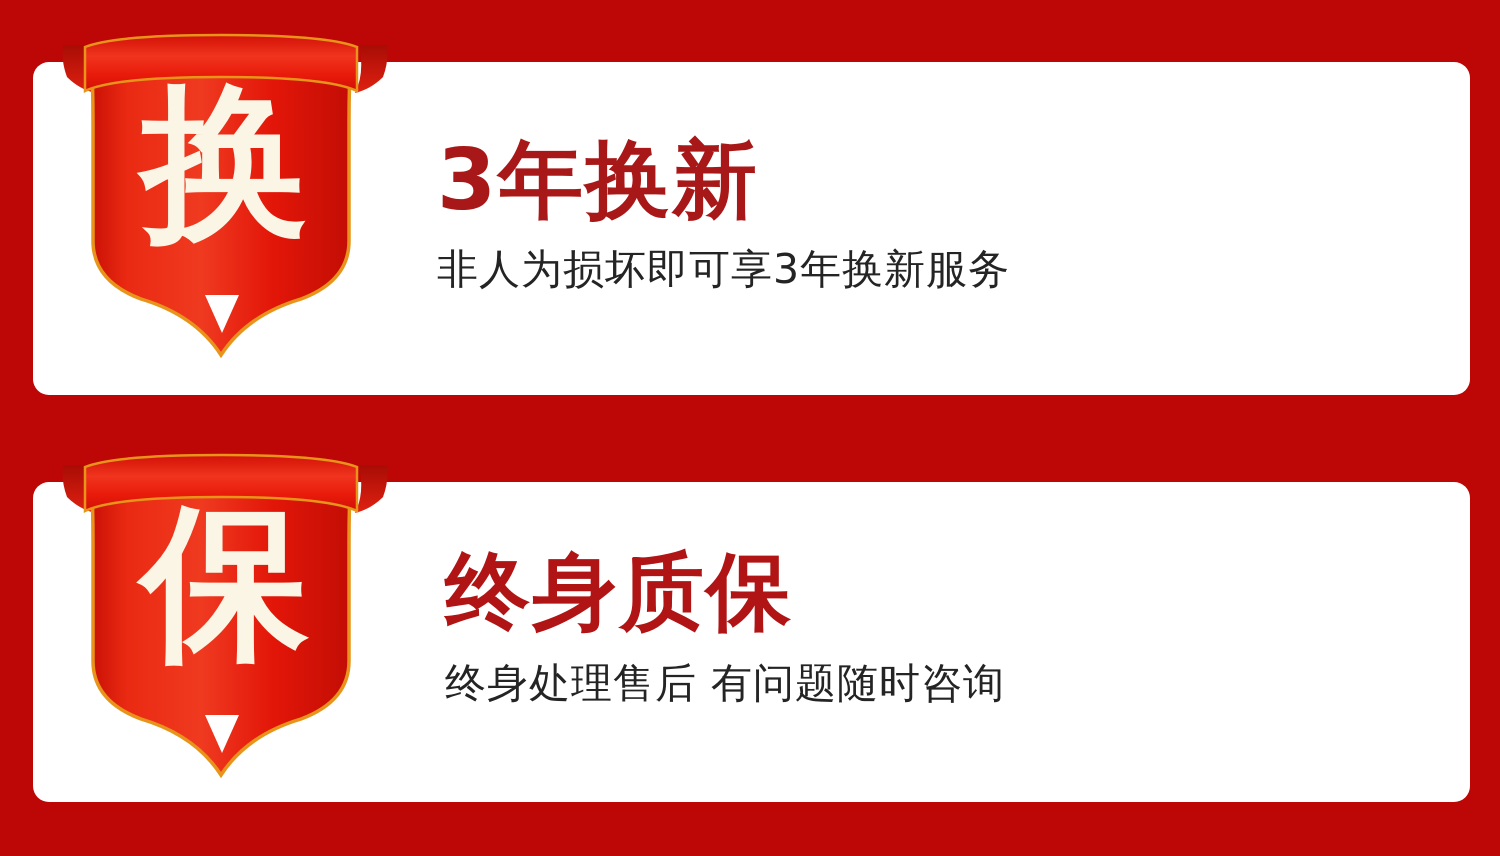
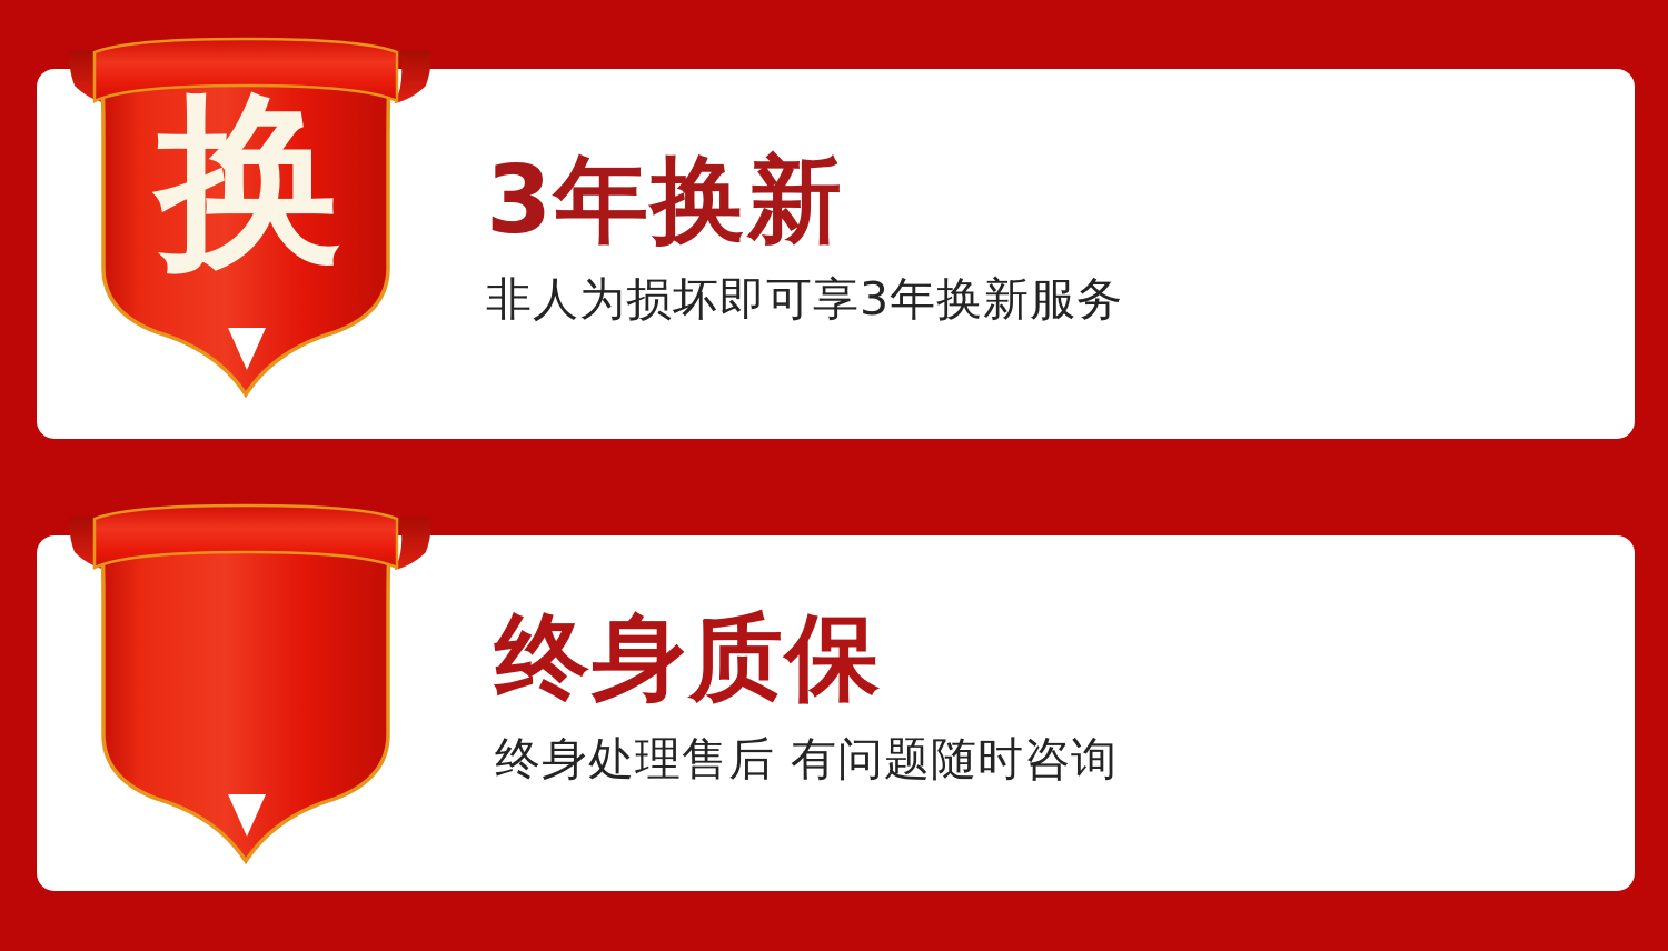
  换
  3年换新
  非人为损坏即可享3年换新服务
- 保
  终身质保
  终身处理售后 有问题随时咨询
